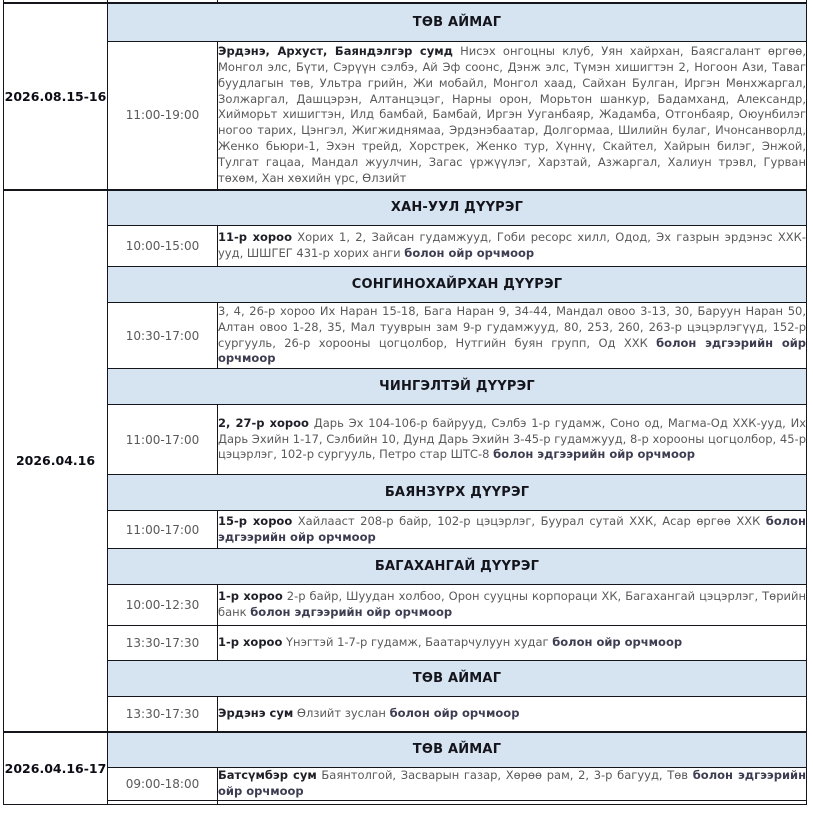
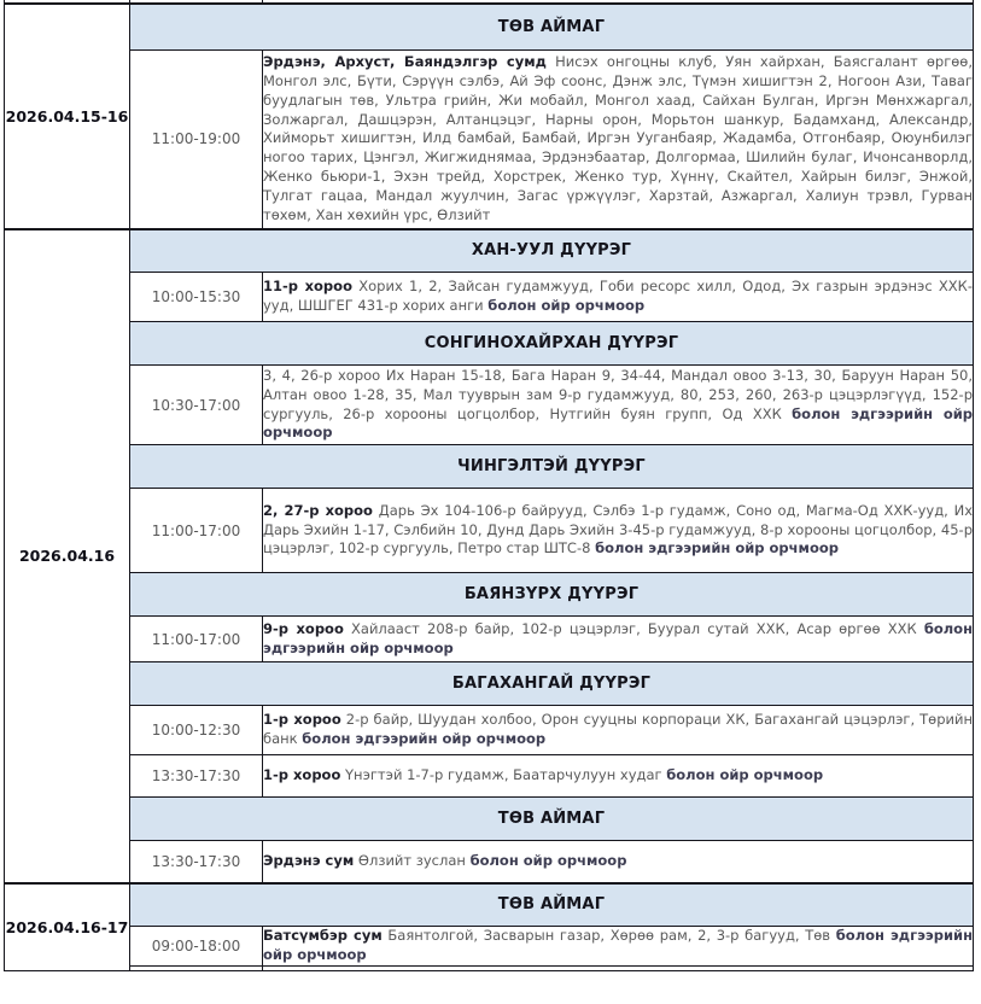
- 2026.08.15-16	ТӨВ АЙМАГ
+ 2026.04.15-16	ТӨВ АЙМАГ
  11:00-19:00	Эрдэнэ, Архуст, Баяндэлгэр сумд Нисэх онгоцны клуб, Уян хайрхан, Баясгалант өргөө, Монгол элс, Бүти, Сэрүүн сэлбэ, Ай Эф соонс, Дэнж элс, Түмэн хишигтэн 2, Ногоон Ази, Таваг буудлагын төв, Ультра грийн, Жи мобайл, Монгол хаад, Сайхан Булган, Иргэн Мөнхжаргал, Золжаргал, Дашцэрэн, Алтанцэцэг, Нарны орон, Морьтон шанкур, Бадамханд, Александр, Хийморьт хишигтэн, Илд бамбай, Бамбай, Иргэн Ууганбаяр, Жадамба, Отгонбаяр, Оюунбилэг ногоо тарих, Цэнгэл, Жигжиднямаа, Эрдэнэбаатар, Долгормаа, Шилийн булаг, Ичонсанворлд, Женко бьюри-1, Эхэн трейд, Хорстрек, Женко тур, Хүннү, Скайтел, Хайрын билэг, Энжой, Тулгат гацаа, Мандал жуулчин, Загас үржүүлэг, Харзтай, Азжаргал, Халиун трэвл, Гурван төхөм, Хан хөхийн үрс, Өлзийт
  2026.04.16	ХАН-УУЛ ДҮҮРЭГ
- 10:00-15:00	11-р хороо Хорих 1, 2, Зайсан гудамжууд, Гоби ресорс хилл, Одод, Эх газрын эрдэнэс ХХК-ууд, ШШГЕГ 431-р хорих анги болон ойр орчмоор
+ 10:00-15:30	11-р хороо Хорих 1, 2, Зайсан гудамжууд, Гоби ресорс хилл, Одод, Эх газрын эрдэнэс ХХК-ууд, ШШГЕГ 431-р хорих анги болон ойр орчмоор
  СОНГИНОХАЙРХАН ДҮҮРЭГ
  10:30-17:00	3, 4, 26-р хороо Их Наран 15-18, Бага Наран 9, 34-44, Мандал овоо 3-13, 30, Баруун Наран 50, Алтан овоо 1-28, 35, Мал тууврын зам 9-р гудамжууд, 80, 253, 260, 263-р цэцэрлэгүүд, 152-р сургууль, 26-р хорооны цогцолбор, Нутгийн буян групп, Од ХХК болон эдгээрийн ойр орчмоор
  ЧИНГЭЛТЭЙ ДҮҮРЭГ
  11:00-17:00	2, 27-р хороо Дарь Эх 104-106-р байрууд, Сэлбэ 1-р гудамж, Соно од, Магма-Од ХХК-ууд, Их Дарь Эхийн 1-17, Сэлбийн 10, Дунд Дарь Эхийн 3-45-р гудамжууд, 8-р хорооны цогцолбор, 45-р цэцэрлэг, 102-р сургууль, Петро стар ШТС-8 болон эдгээрийн ойр орчмоор
  БАЯНЗҮРХ ДҮҮРЭГ
- 11:00-17:00	15-р хороо Хайлааст 208-р байр, 102-р цэцэрлэг, Буурал сутай ХХК, Асар өргөө ХХК болон эдгээрийн ойр орчмоор
+ 11:00-17:00	9-р хороо Хайлааст 208-р байр, 102-р цэцэрлэг, Буурал сутай ХХК, Асар өргөө ХХК болон эдгээрийн ойр орчмоор
  БАГАХАНГАЙ ДҮҮРЭГ
  10:00-12:30	1-р хороо 2-р байр, Шуудан холбоо, Орон сууцны корпораци ХК, Багахангай цэцэрлэг, Төрийн банк болон эдгээрийн ойр орчмоор
  13:30-17:30	1-р хороо Үнэгтэй 1-7-р гудамж, Баатарчулуун худаг болон ойр орчмоор
  ТӨВ АЙМАГ
  13:30-17:30	Эрдэнэ сум Өлзийт зуслан болон ойр орчмоор
  2026.04.16-17	ТӨВ АЙМАГ
  09:00-18:00	Батсүмбэр сум Баянтолгой, Засварын газар, Хөрөө рам, 2, 3-р багууд, Төв болон эдгээрийн ойр орчмоор
